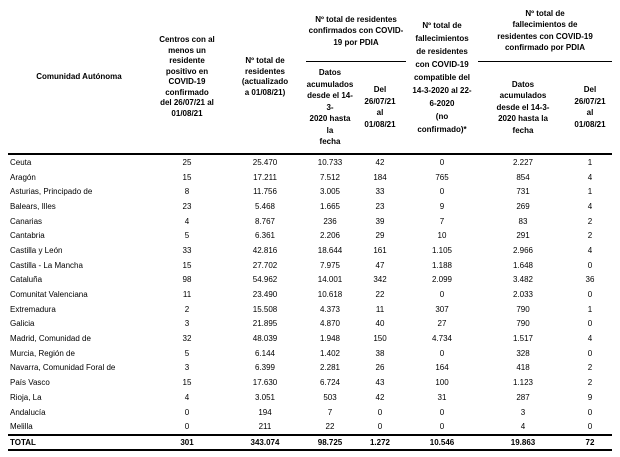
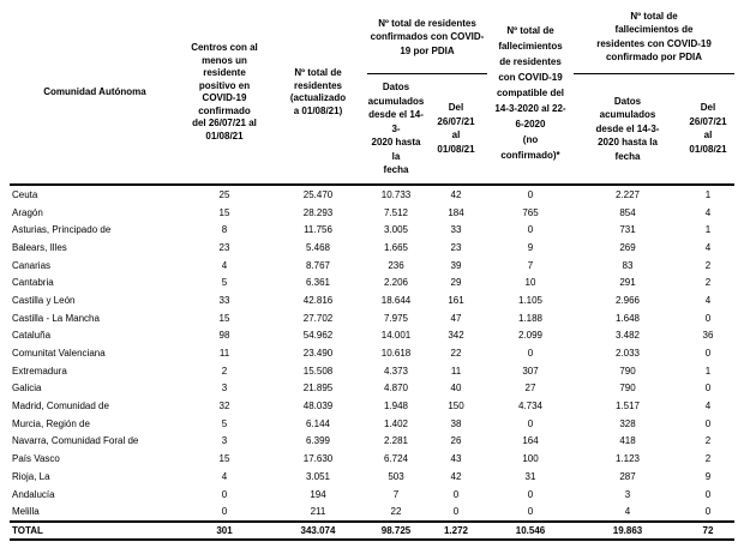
  Comunidad Autónoma	Centros con al menos un residente positivo en COVID-19 confirmado del 26/07/21 al 01/08/21	Nº total de residentes (actualizado a 01/08/21)	Nº total de residentes confirmados con COVID- 19 por PDIA	Nº total de fallecimientos de residentes con COVID-19 compatible del 14-3-2020 al 22- 6-2020 (no confirmado)*	Nº total de fallecimientos de residentes con COVID-19 confirmado por PDIA
  Datos acumulados desde el 14-3- 2020 hasta la fecha	Del 26/07/21 al 01/08/21	Datos acumulados desde el 14-3- 2020 hasta la fecha	Del 26/07/21 al 01/08/21
  Ceuta	25	25.470	10.733	42	0	2.227	1
- Aragón	15	17.211	7.512	184	765	854	4
+ Aragón	15	28.293	7.512	184	765	854	4
  Asturias, Principado de	8	11.756	3.005	33	0	731	1
  Balears, Illes	23	5.468	1.665	23	9	269	4
  Canarias	4	8.767	236	39	7	83	2
  Cantabria	5	6.361	2.206	29	10	291	2
  Castilla y León	33	42.816	18.644	161	1.105	2.966	4
  Castilla - La Mancha	15	27.702	7.975	47	1.188	1.648	0
  Cataluña	98	54.962	14.001	342	2.099	3.482	36
  Comunitat Valenciana	11	23.490	10.618	22	0	2.033	0
  Extremadura	2	15.508	4.373	11	307	790	1
  Galicia	3	21.895	4.870	40	27	790	0
  Madrid, Comunidad de	32	48.039	1.948	150	4.734	1.517	4
  Murcia, Región de	5	6.144	1.402	38	0	328	0
  Navarra, Comunidad Foral de	3	6.399	2.281	26	164	418	2
  País Vasco	15	17.630	6.724	43	100	1.123	2
  Rioja, La	4	3.051	503	42	31	287	9
  Andalucía	0	194	7	0	0	3	0
  Melilla	0	211	22	0	0	4	0
  TOTAL	301	343.074	98.725	1.272	10.546	19.863	72
